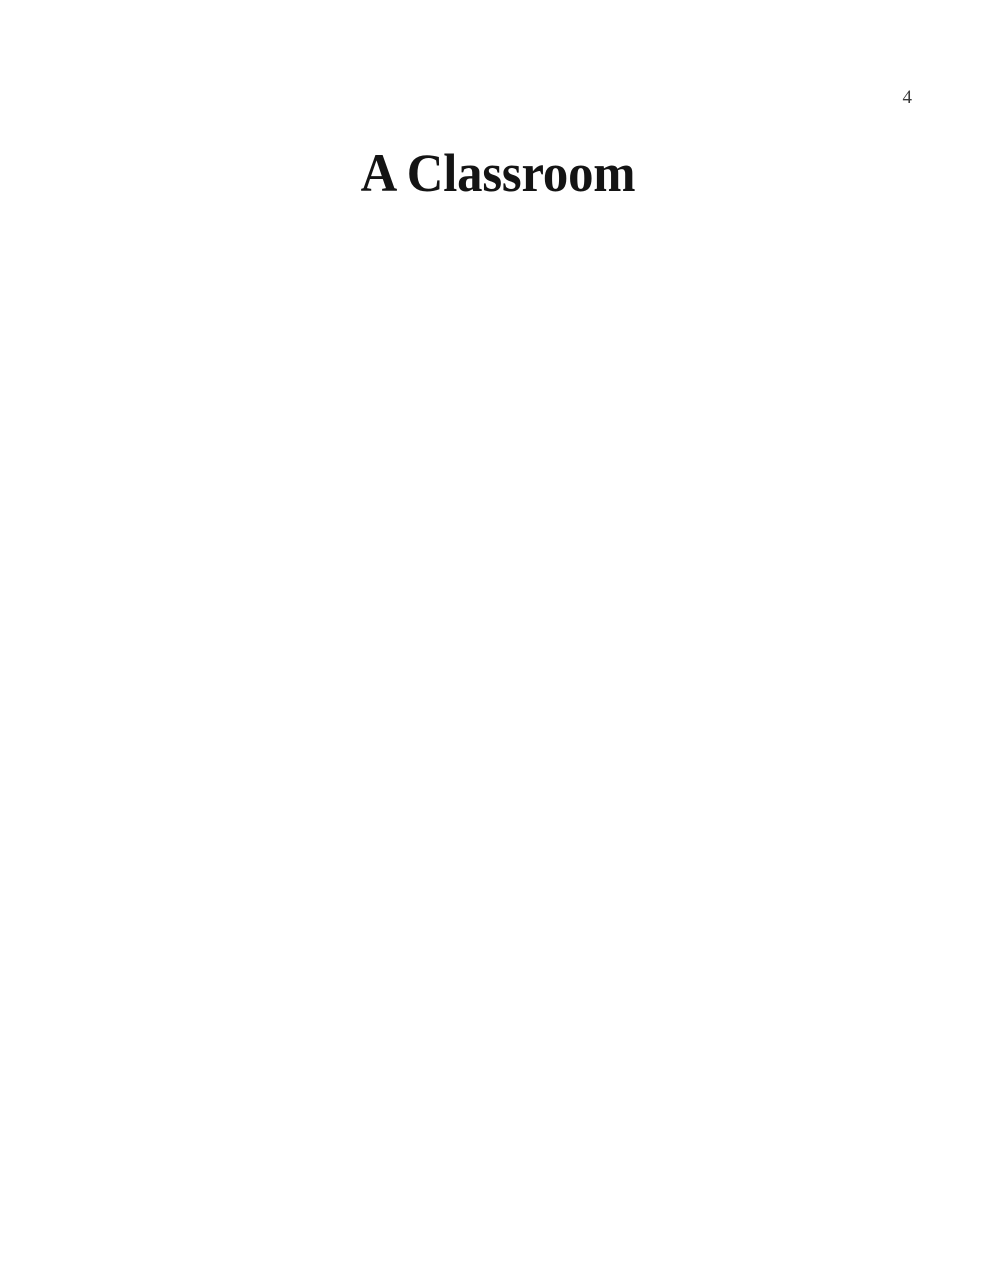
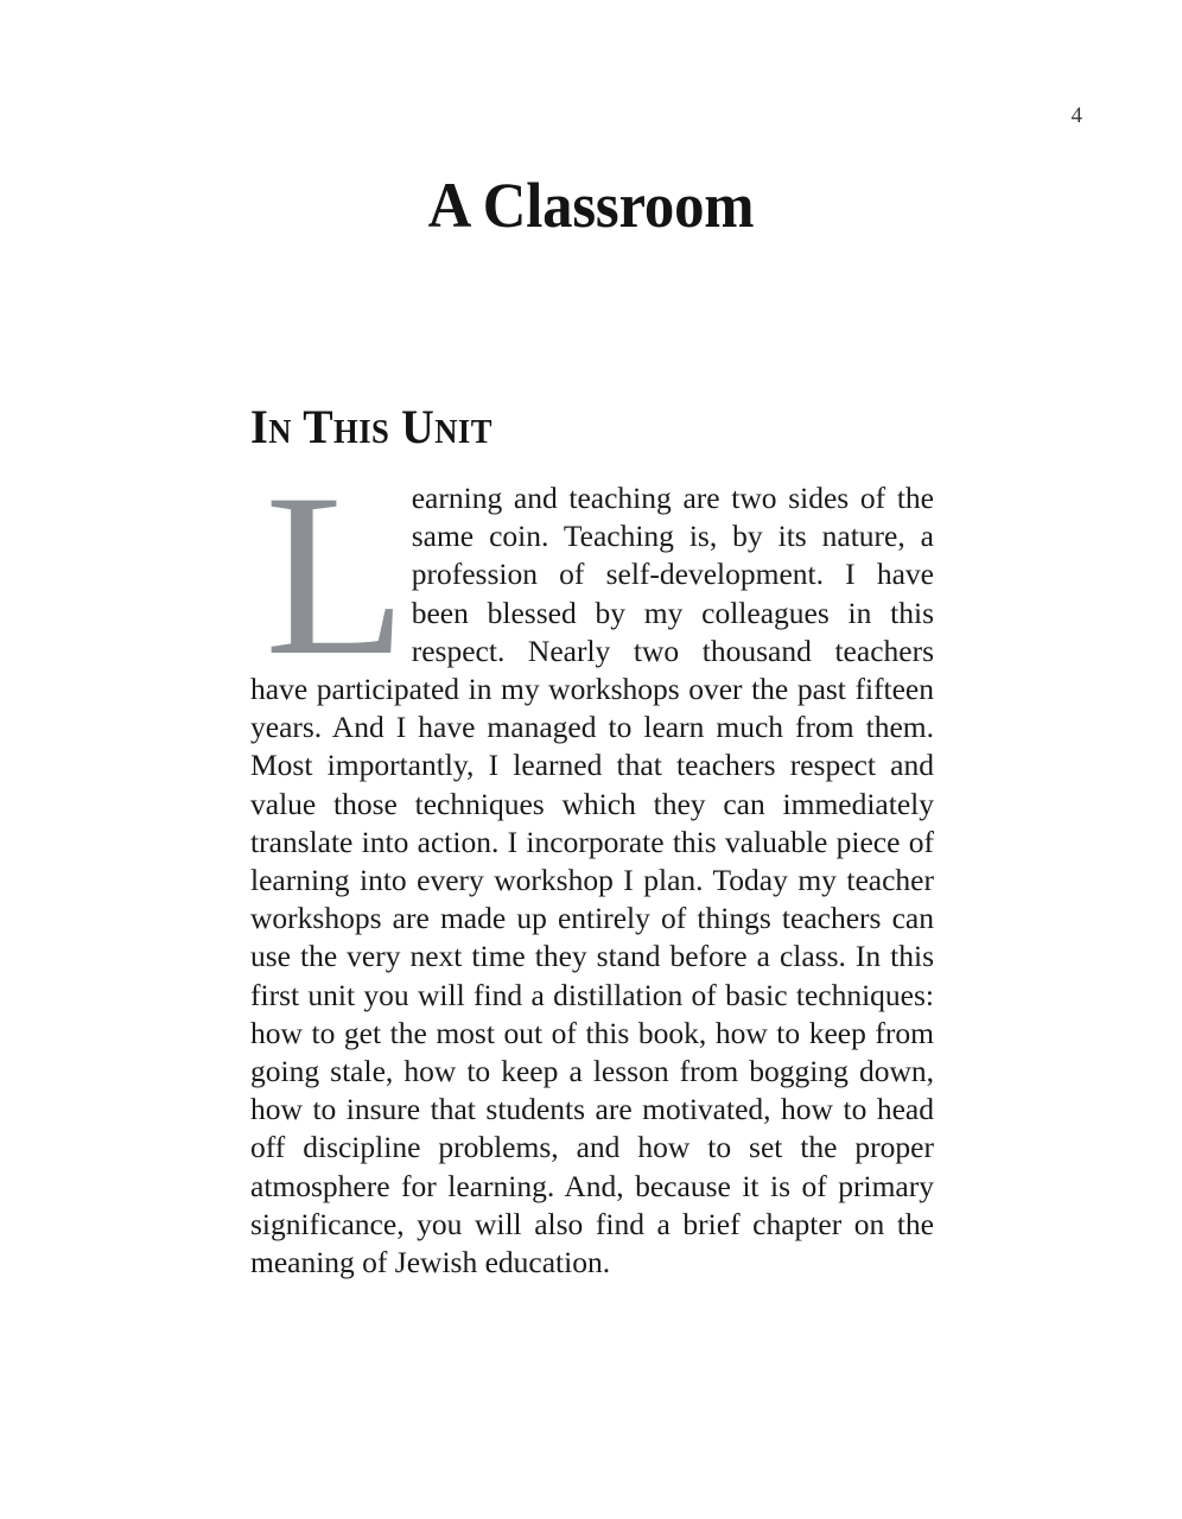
  4
  A Classroom
+ In This Unit
+ L
+ earning and teaching are two sides of the same coin. Teaching is, by its nature, a profession of self-development. I have been blessed by my colleagues in this respect. Nearly two thousand teachers have participated in my workshops over the past fifteen years. And I have managed to learn much from them. Most importantly, I learned that teachers respect and value those techniques which they can immediately translate into action. I incorporate this valuable piece of learning into every workshop I plan. Today my teacher workshops are made up entirely of things teachers can use the very next time they stand before a class. In this first unit you will find a distillation of basic techniques: how to get the most out of this book, how to keep from going stale, how to keep a lesson from bogging down, how to insure that students are motivated, how to head off discipline problems, and how to set the proper atmosphere for learning. And, because it is of primary significance, you will also find a brief chapter on the meaning of Jewish education.
